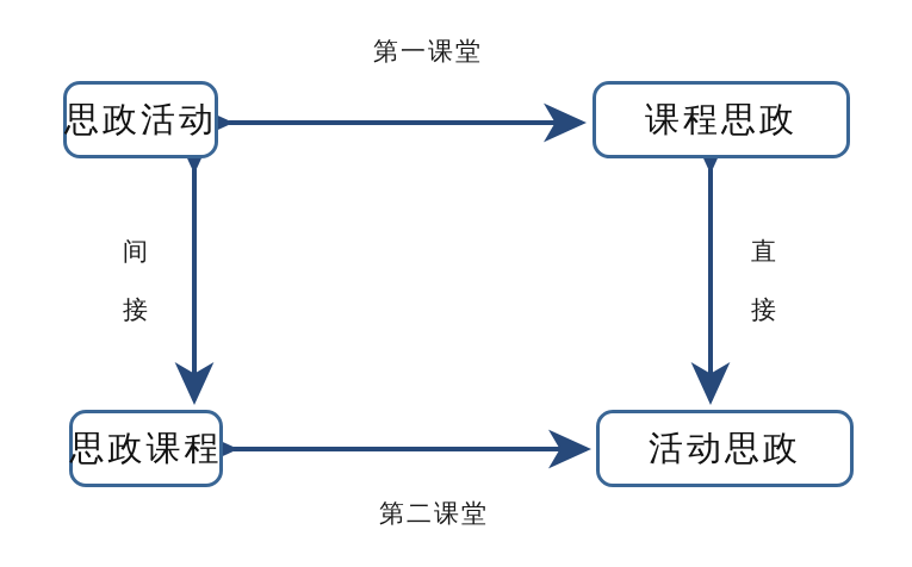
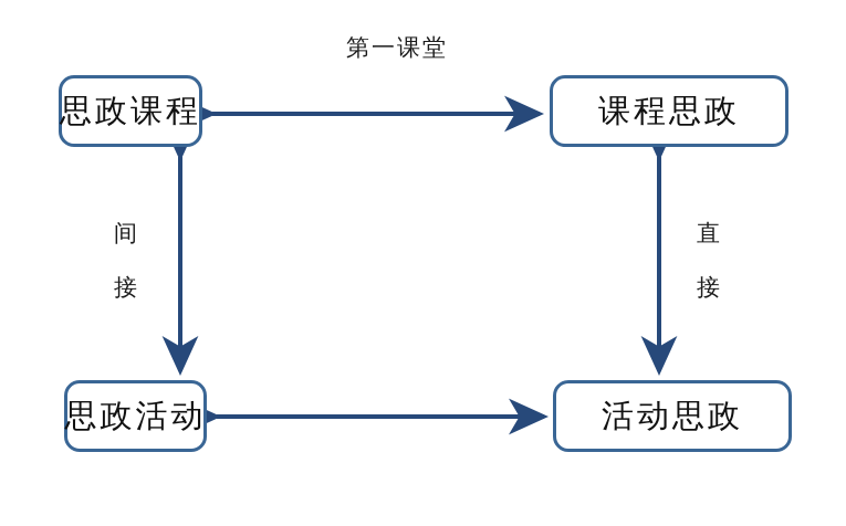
- 思政活动
+ 思政课程
  课程思政
- 思政课程
+ 思政活动
  活动思政
  第一课堂
- 第二课堂
  间
  接
  直
  接
